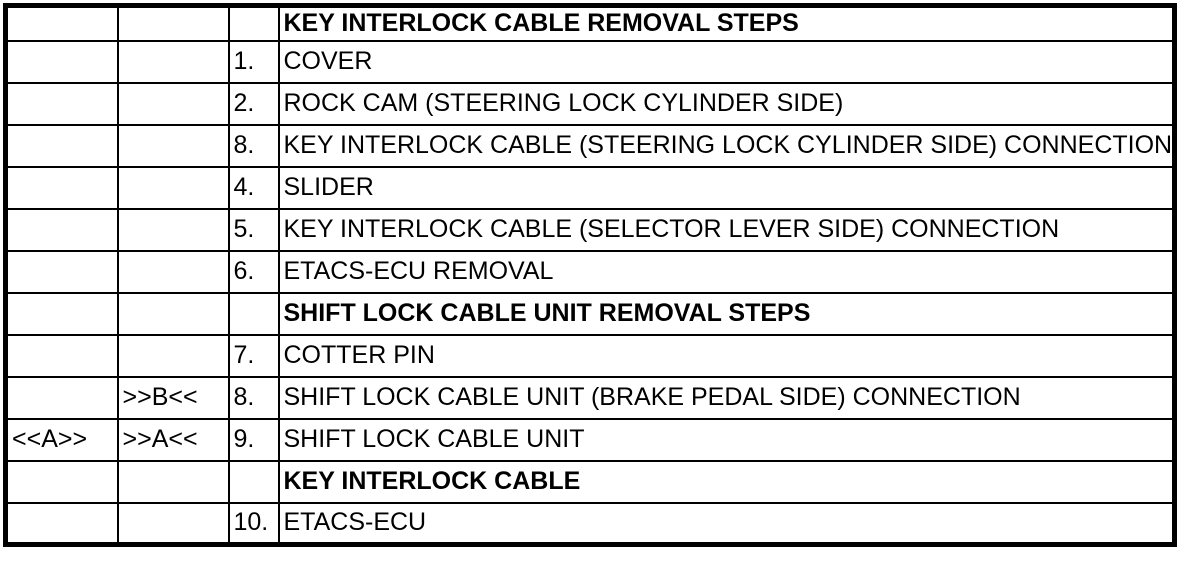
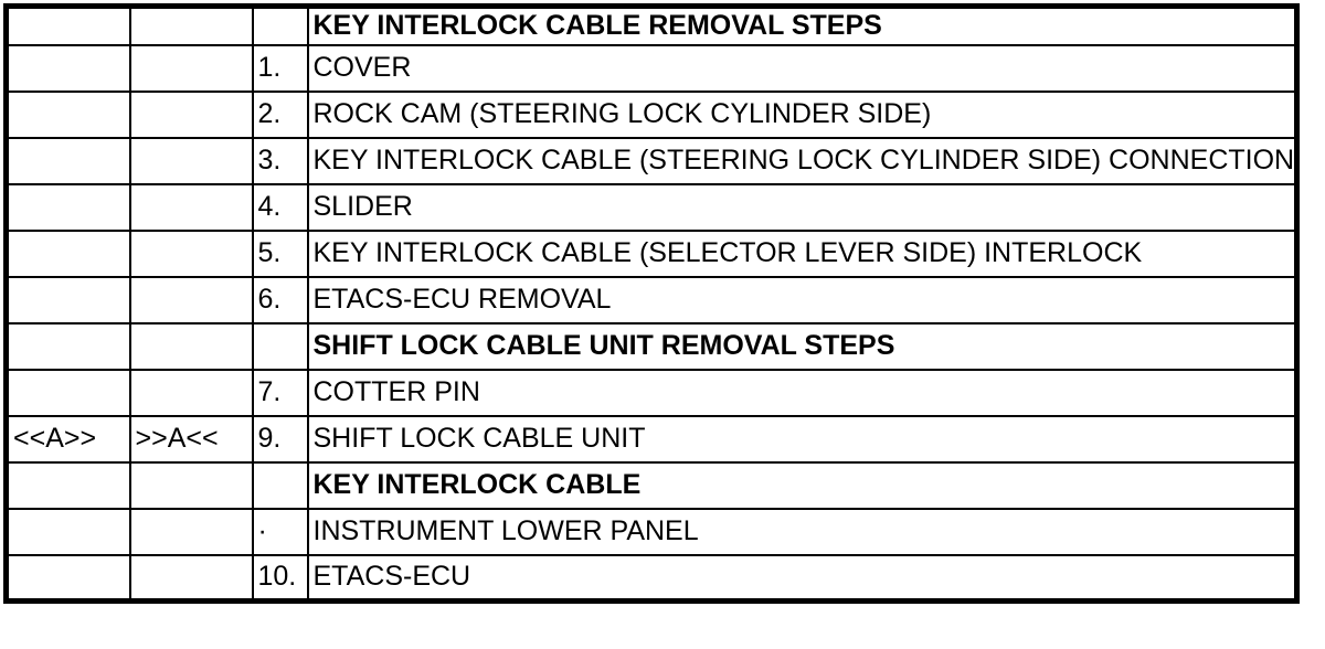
  			KEY INTERLOCK CABLE REMOVAL STEPS
  		1.	COVER
  		2.	ROCK CAM (STEERING LOCK CYLINDER SIDE)
- 		8.	KEY INTERLOCK CABLE (STEERING LOCK CYLINDER SIDE) CONNECTION
+ 		3.	KEY INTERLOCK CABLE (STEERING LOCK CYLINDER SIDE) CONNECTION
  		4.	SLIDER
- 		5.	KEY INTERLOCK CABLE (SELECTOR LEVER SIDE) CONNECTION
+ 		5.	KEY INTERLOCK CABLE (SELECTOR LEVER SIDE) INTERLOCK
  		6.	ETACS-ECU REMOVAL
  			SHIFT LOCK CABLE UNIT REMOVAL STEPS
  		7.	COTTER PIN
- 	>>B<<	8.	SHIFT LOCK CABLE UNIT (BRAKE PEDAL SIDE) CONNECTION
  <<A>>	>>A<<	9.	SHIFT LOCK CABLE UNIT
  			KEY INTERLOCK CABLE
+ 		·	INSTRUMENT LOWER PANEL
  		10.	ETACS-ECU
